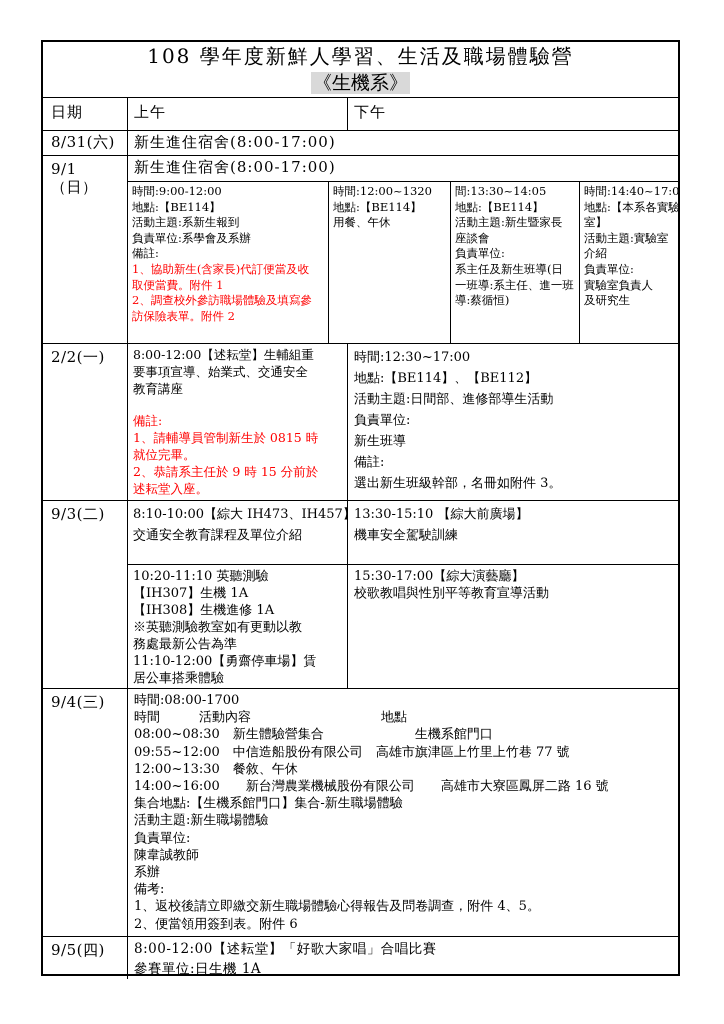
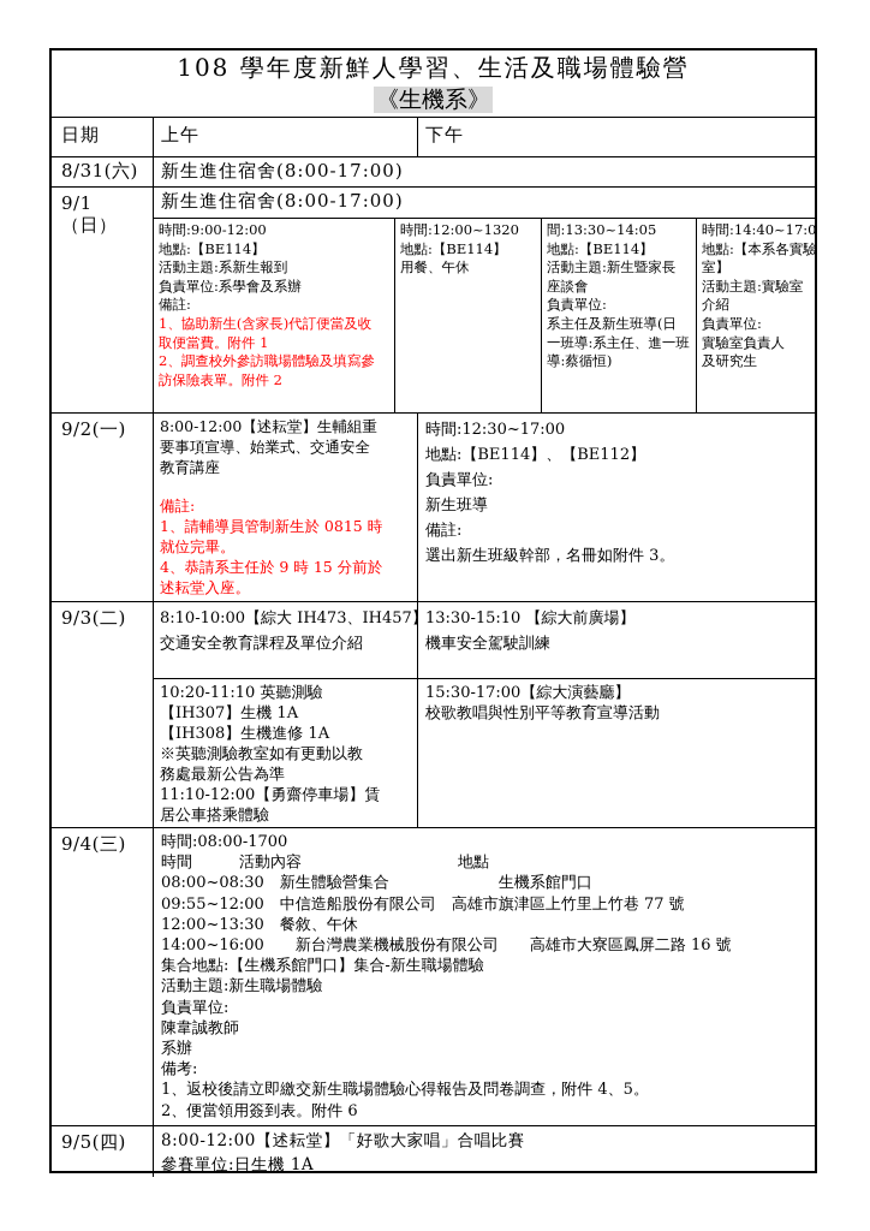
  108 學年度新鮮人學習、生活及職場體驗營
  《生機系》
  日期
  上午
  下午
  8/31(六)
  新生進住宿舍(8:00-17:00)
  9/1（日）
  新生進住宿舍(8:00-17:00)
  時間:9:00-12:00
  地點:【BE114】
  活動主題:系新生報到
  負責單位:系學會及系辦
  備註:
  1、協助新生(含家長)代訂便當及收
  取便當費。附件 1
  2、調查校外參訪職場體驗及填寫參
  訪保險表單。附件 2
  時間:12:00~1320
  地點:【BE114】
  用餐、午休
  間:13:30~14:05
  地點:【BE114】
  活動主題:新生暨家長
  座談會
  負責單位:
  系主任及新生班導(日
  一班導:系主任、進一班
  導:蔡循恒)
  時間:14:40~17:0
  地點:【本系各實驗
  室】
  活動主題:實驗室
  介紹
  負責單位:
  實驗室負責人
  及研究生
- 2/2(一)
+ 9/2(一)
  8:00-12:00【述耘堂】生輔組重
  要事項宣導、始業式、交通安全
  教育講座
  備註:
  1、請輔導員管制新生於 0815 時
  就位完畢。
- 2、恭請系主任於 9 時 15 分前於
+ 4、恭請系主任於 9 時 15 分前於
  述耘堂入座。
  時間:12:30~17:00
  地點:【BE114】、【BE112】
- 活動主題:日間部、進修部導生活動
  負責單位:
  新生班導
  備註:
  選出新生班級幹部，名冊如附件 3。
  9/3(二)
  8:10-10:00【綜大 IH473、IH457
  交通安全教育課程及單位介紹
  13:30-15:10 【綜大前廣場】
  機車安全駕駛訓練
  10:20-11:10 英聽測驗
  【IH307】生機 1A
  【IH308】生機進修 1A
  ※英聽測驗教室如有更動以教
  務處最新公告為準
  11:10-12:00【勇齋停車場】賃
  居公車搭乘體驗
  15:30-17:00【綜大演藝廳】
  校歌教唱與性別平等教育宣導活動
  9/4(三)
  時間:08:00-1700
  時間 活動內容 地點
  08:00~08:30 新生體驗營集合 生機系館門口
  09:55~12:00 中信造船股份有限公司 高雄市旗津區上竹里上竹巷 77 號
  12:00~13:30 餐敘、午休
  14:00~16:00 新台灣農業機械股份有限公司 高雄市大寮區鳳屏二路 16 號
  集合地點:【生機系館門口】集合-新生職場體驗
  活動主題:新生職場體驗
  負責單位:
  陳韋誠教師
  系辦
  備考:
  1、返校後請立即繳交新生職場體驗心得報告及問卷調查，附件 4、5。
  2、便當領用簽到表。附件 6
  9/5(四)
  8:00-12:00【述耘堂】「好歌大家唱」合唱比賽
  參賽單位:日生機 1A
